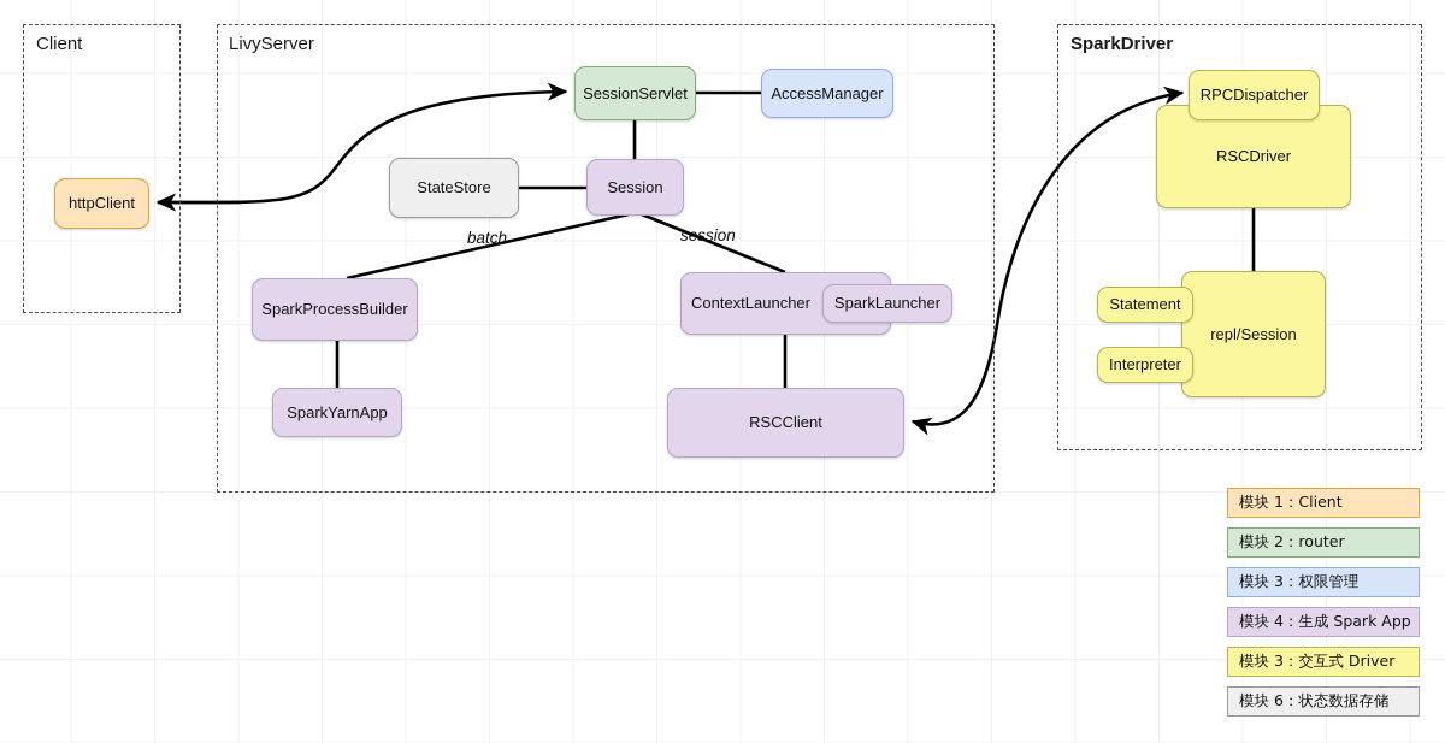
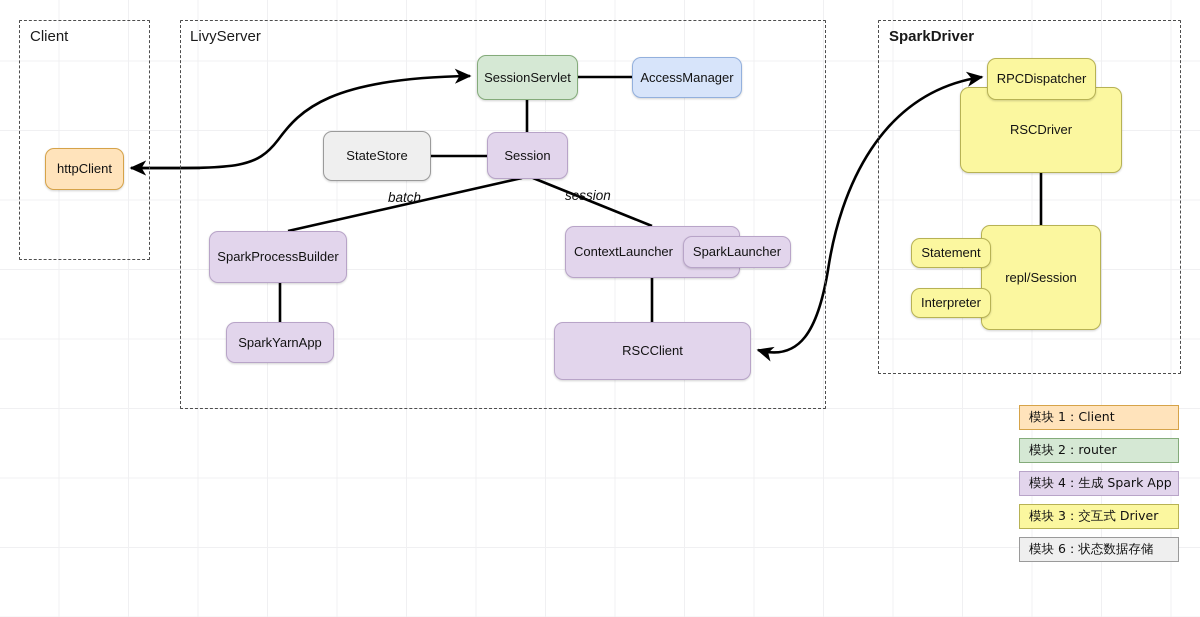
  Client
  LivyServer
  SparkDriver
  httpClient
  SessionServlet
  AccessManager
  StateStore
  Session
  batch
  session
  SparkProcessBuilder
  SparkYarnApp
  ContextLauncher
  SparkLauncher
  RSCClient
  RSCDriver
  RPCDispatcher
  repl/Session
  Statement
  Interpreter
  模块 1：Client
  模块 2：router
- 模块 3：权限管理
  模块 4：生成 Spark App
  模块 3：交互式 Driver
  模块 6：状态数据存储
